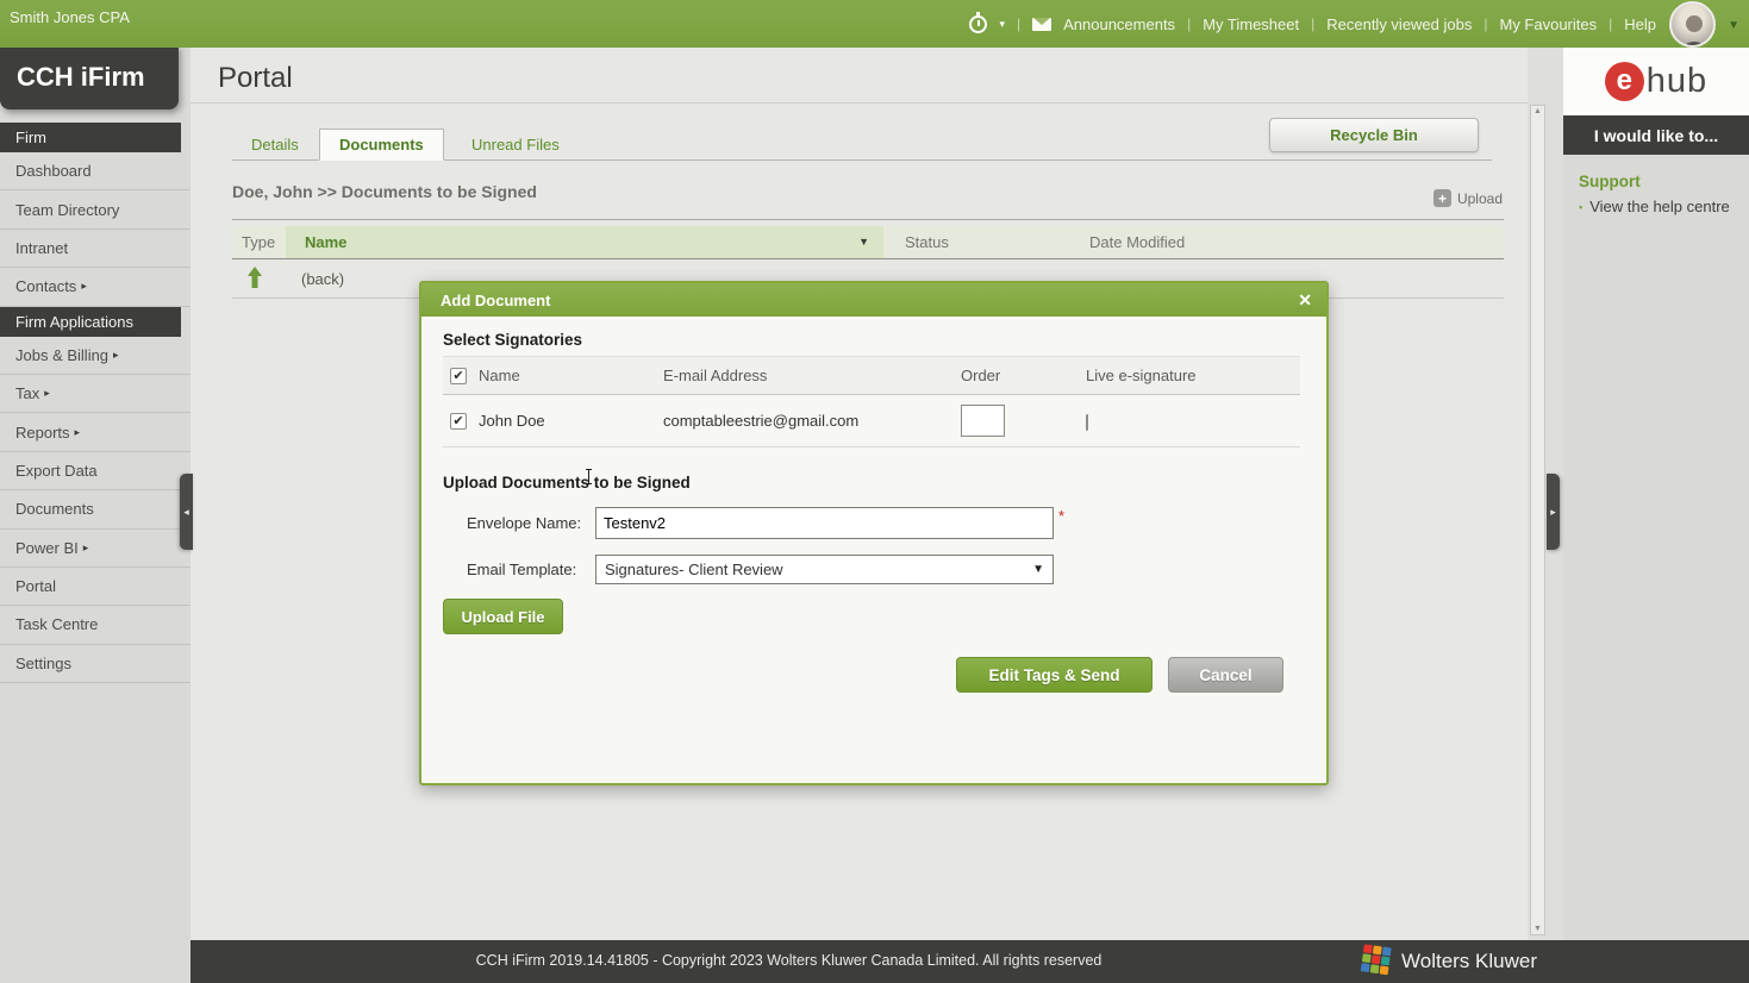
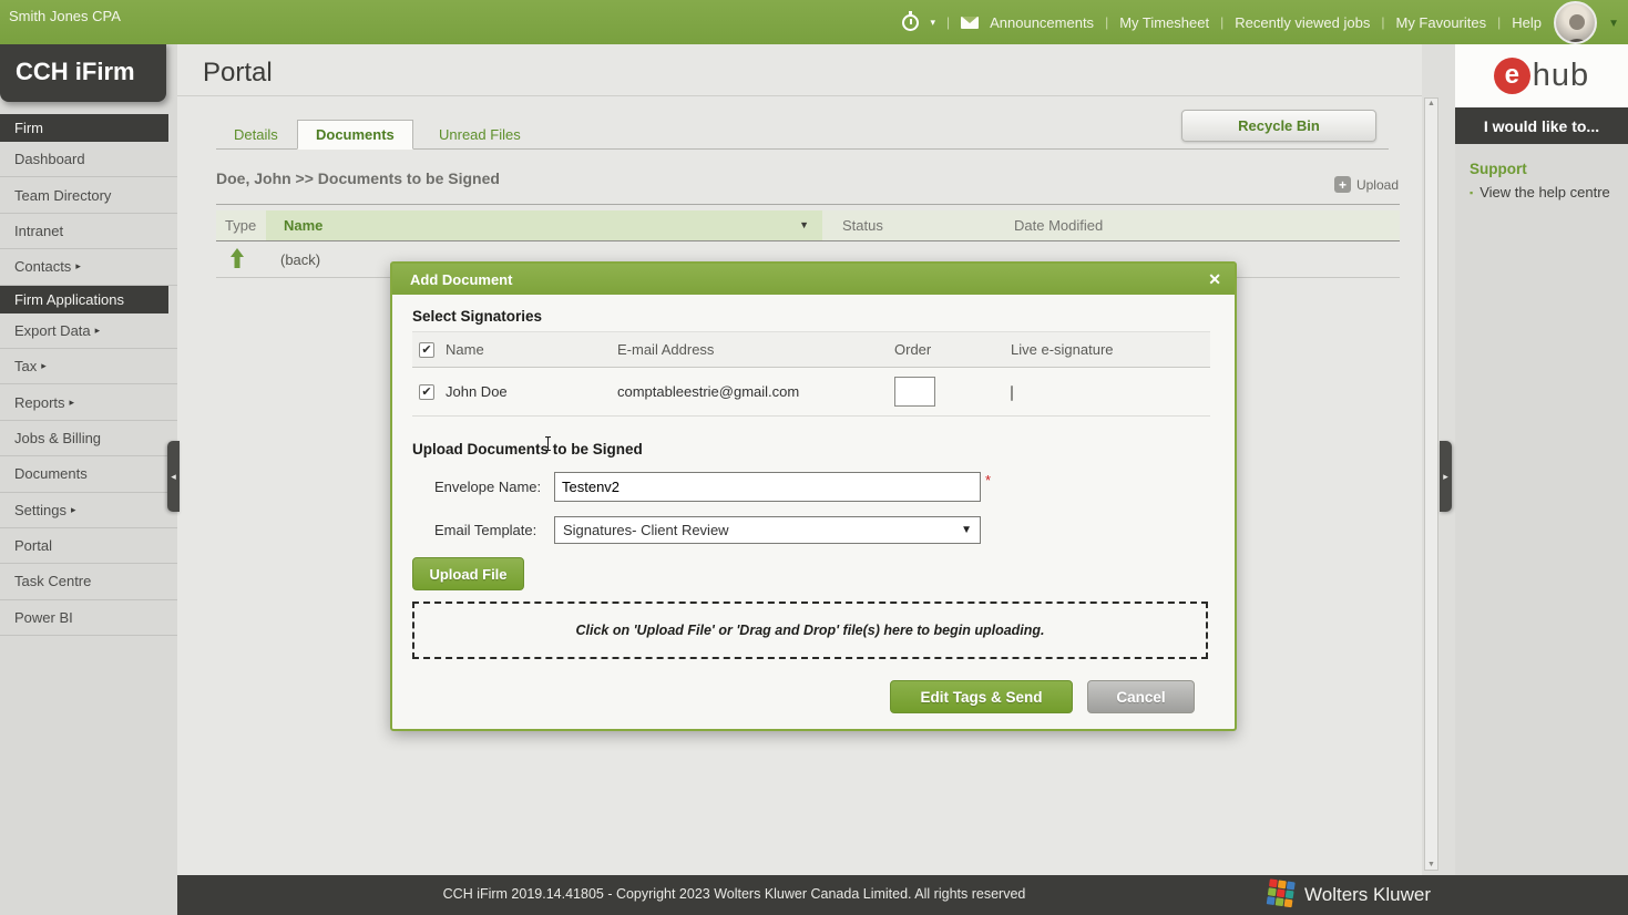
  Smith Jones CPA
  ▾
  |
  Announcements
  |
  My Timesheet
  |
  Recently viewed jobs
  |
  My Favourites
  |
  Help
  ▼
  CCH iFirm
  Firm
  Dashboard
  Team Directory
  Intranet
  Contacts
  ▸
  Firm Applications
- Jobs & Billing
+ Export Data
  ▸
  Tax
  ▸
  Reports
  ▸
- Export Data
+ Jobs & Billing
  Documents
- Power BI
+ Settings
  ▸
  Portal
  Task Centre
- Settings
+ Power BI
  ◂
  Portal
  Details
  Documents
  Unread Files
  Recycle Bin
  Doe, John >> Documents to be Signed
  +
  Upload
  Type
  Name
  ▼
  Status
  Date Modified
  (back)
  Add Document
  ✕
  Select Signatories
  ✔
  Name
  E-mail Address
  Order
  Live e-signature
  ✔
  John Doe
  comptableestrie@gmail.com
  Upload Document to be Signed
  Envelope Name:
  Testenv2
  *
  Email Template:
  Signatures- Client Review
  ▼
  Upload File
+ Click on 'Upload File' or 'Drag and Drop' file(s) here to begin uploading.
  Edit Tags & Send
  Cancel
  ▸
  e
  hub
  I would like to...
  Support
  ▪
  View the help centre
  CCH iFirm 2019.14.41805 - Copyright 2023 Wolters Kluwer Canada Limited. All rights reserved
  Wolters Kluwer
